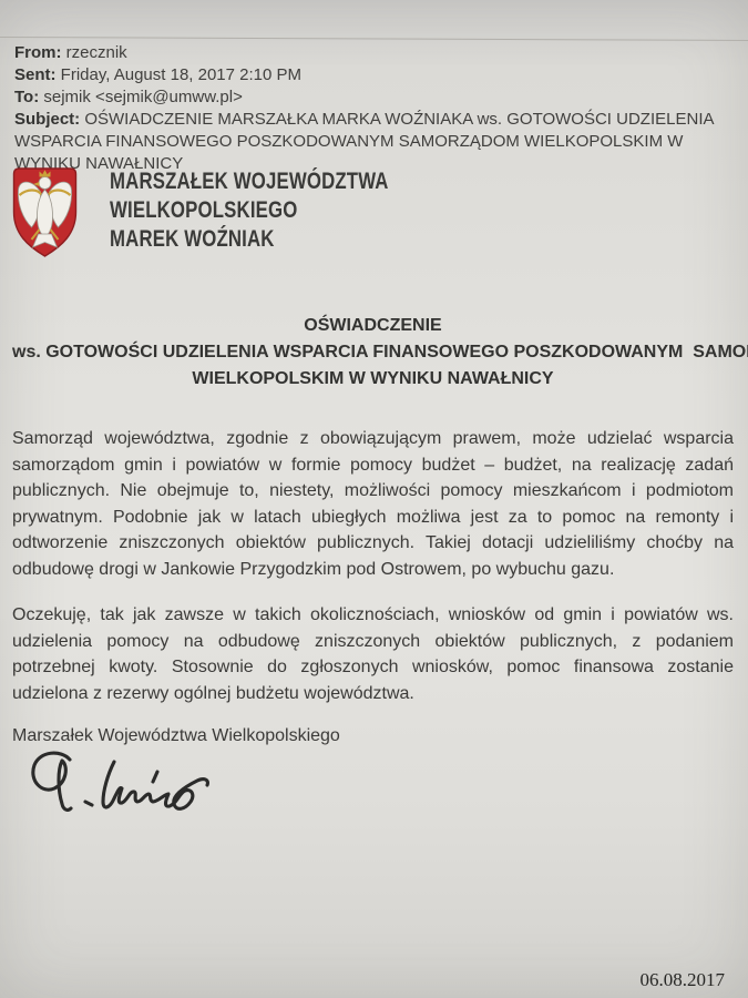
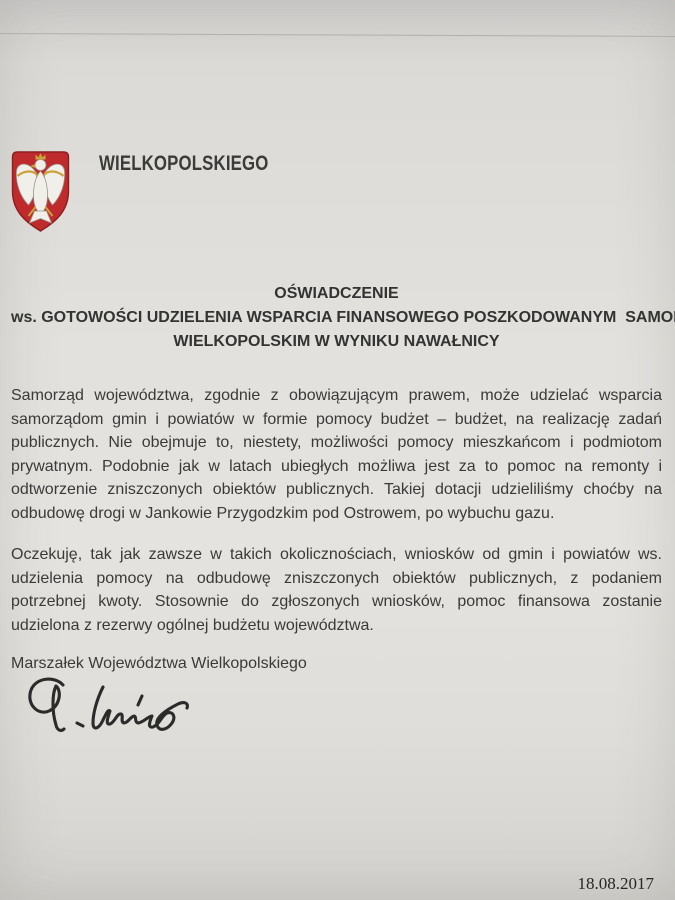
- From: rzecznik
- Sent: Friday, August 18, 2017 2:10 PM
- To: sejmik <sejmik@umww.pl>
- Subject: OŚWIADCZENIE MARSZAŁKA MARKA WOŹNIAKA ws. GOTOWOŚCI UDZIELENIA WSPARCIA FINANSOWEGO POSZKODOWANYM SAMORZĄDOM WIELKOPOLSKIM W WYNIKU NAWAŁNICY
- MARSZAŁEK WOJEWÓDZTWA
  WIELKOPOLSKIEGO
- MAREK WOŹNIAK
  OŚWIADCZENIE
  ws. GOTOWOŚCI UDZIELENIA WSPARCIA FINANSOWEGO POSZKODOWANYM SAMO
  WIELKOPOLSKIM W WYNIKU NAWAŁNICY
  Samorząd województwa, zgodnie z obowiązującym prawem, może udzielać wsparcia samorządom gmin i powiatów w formie pomocy budżet – budżet, na realizację zadań publicznych. Nie obejmuje to, niestety, możliwości pomocy mieszkańcom i podmiotom prywatnym. Podobnie jak w latach ubiegłych możliwa jest za to pomoc na remonty i odtworzenie zniszczonych obiektów publicznych. Takiej dotacji udzieliliśmy choćby na odbudowę drogi w Jankowie Przygodzkim pod Ostrowem, po wybuchu gazu.
  Oczekuję, tak jak zawsze w takich okolicznościach, wniosków od gmin i powiatów ws. udzielenia pomocy na odbudowę zniszczonych obiektów publicznych, z podaniem potrzebnej kwoty. Stosownie do zgłoszonych wniosków, pomoc finansowa zostanie udzielona z rezerwy ogólnej budżetu województwa.
  Marszałek Województwa Wielkopolskiego
- 06.08.2017
+ 18.08.2017
